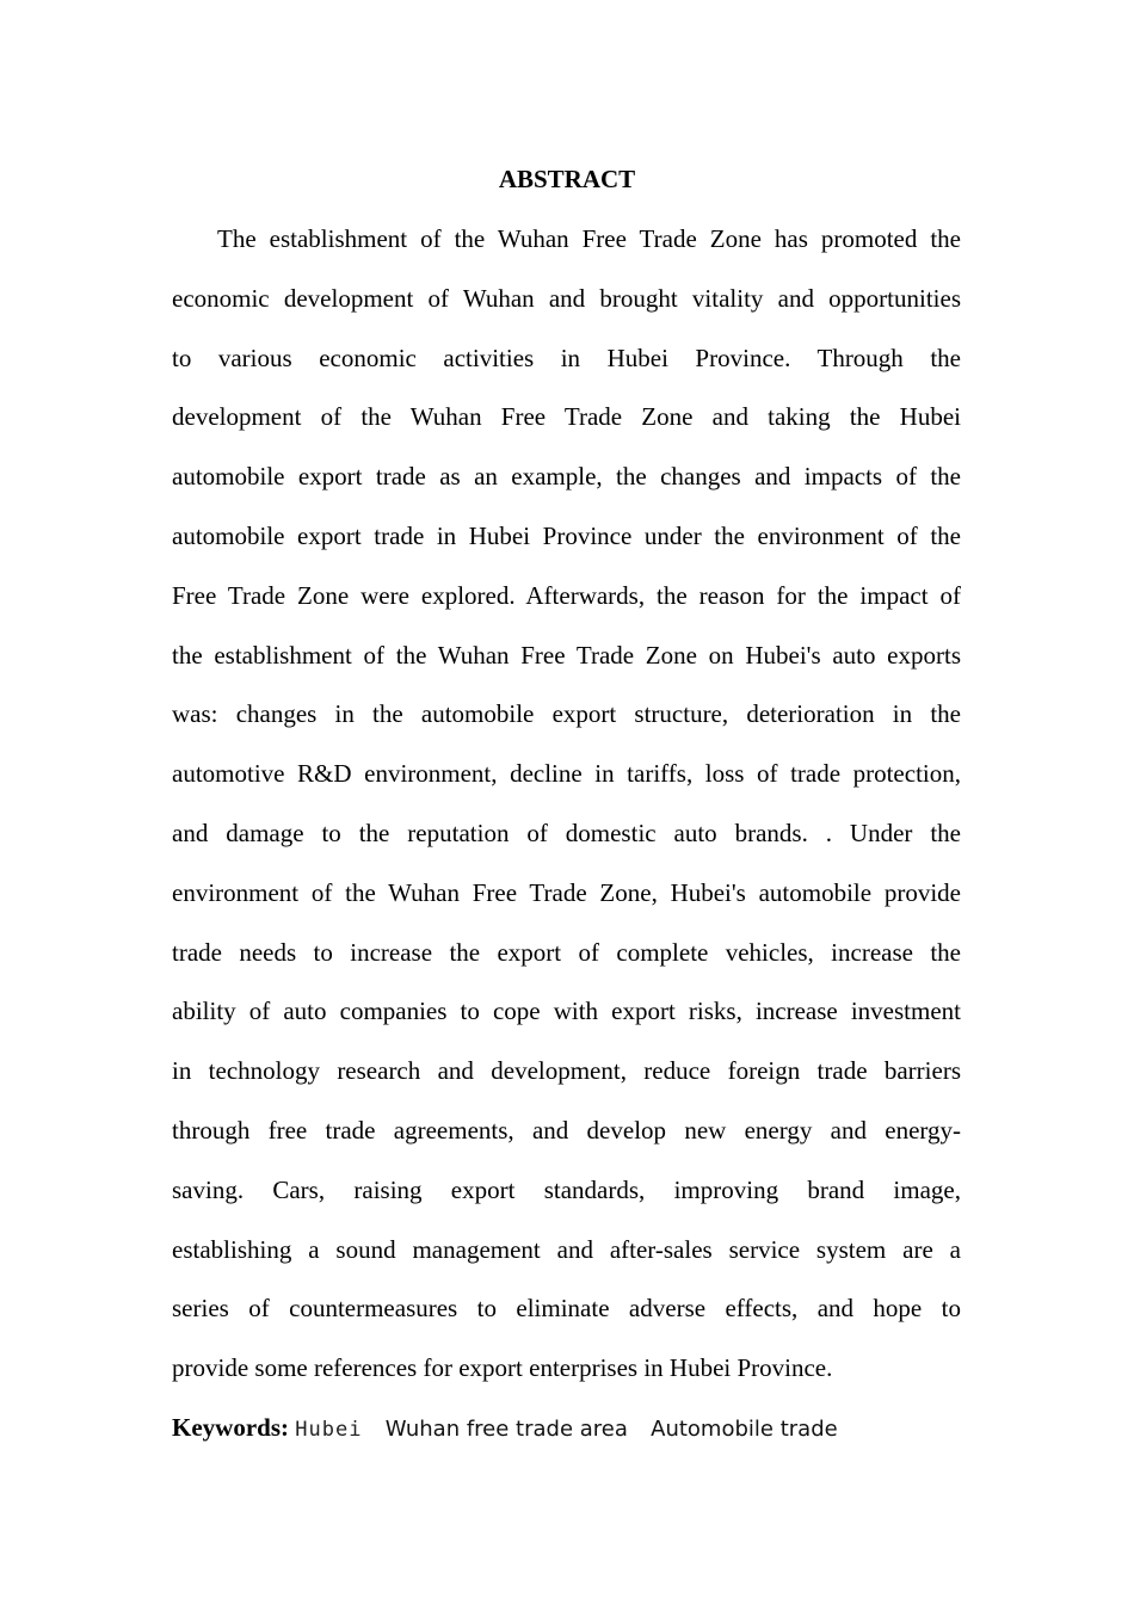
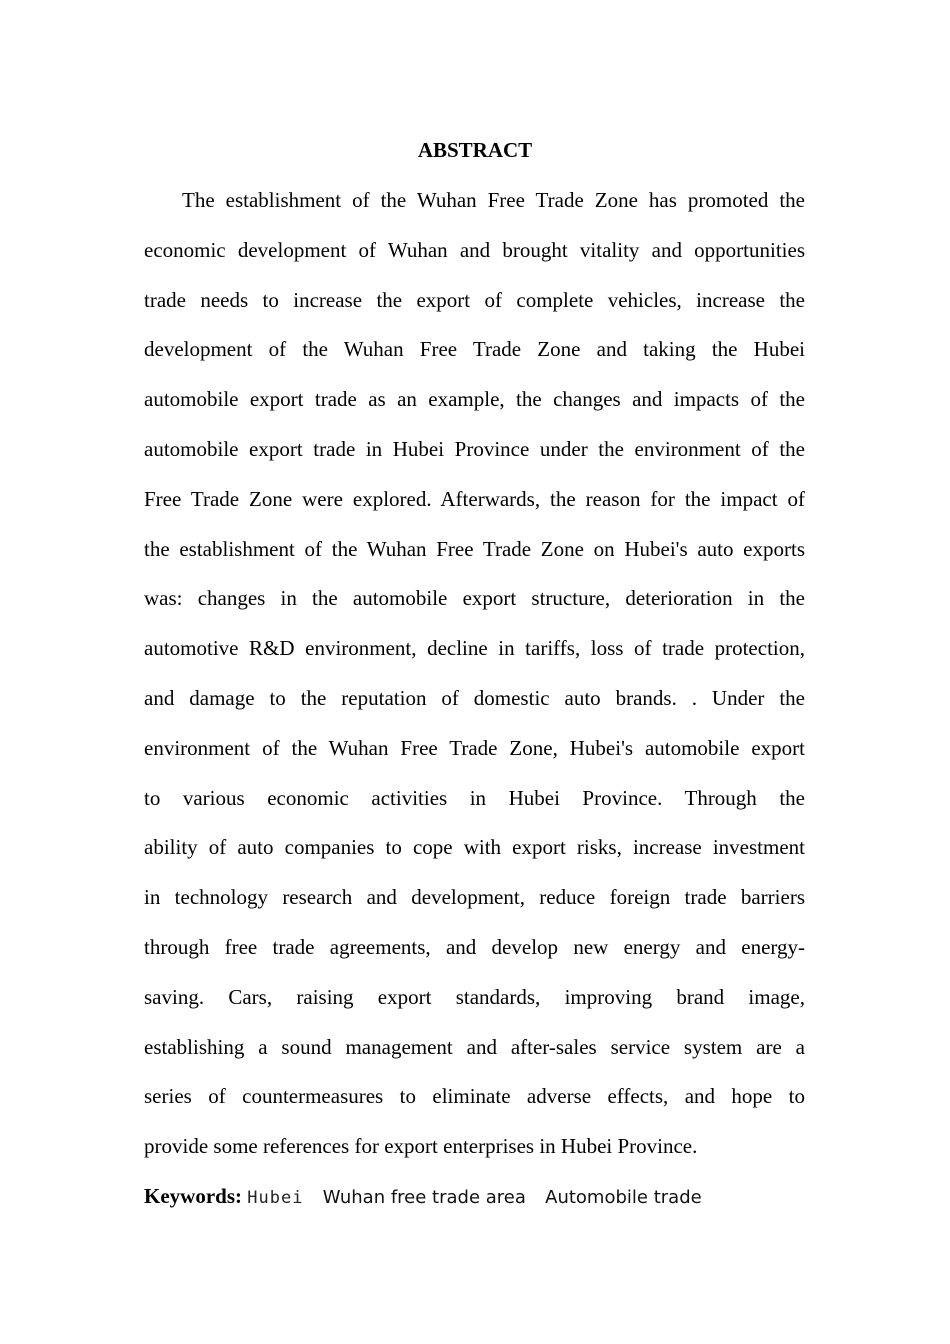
  ABSTRACT
  The establishment of the Wuhan Free Trade Zone has promoted the
  economic development of Wuhan and brought vitality and opportunities
- to various economic activities in Hubei Province. Through the
+ trade needs to increase the export of complete vehicles, increase the
  development of the Wuhan Free Trade Zone and taking the Hubei
  automobile export trade as an example, the changes and impacts of the
  automobile export trade in Hubei Province under the environment of the
  Free Trade Zone were explored. Afterwards, the reason for the impact of
  the establishment of the Wuhan Free Trade Zone on Hubei's auto exports
  was: changes in the automobile export structure, deterioration in the
  automotive R&D environment, decline in tariffs, loss of trade protection,
  and damage to the reputation of domestic auto brands. . Under the
- environment of the Wuhan Free Trade Zone, Hubei's automobile provide
+ environment of the Wuhan Free Trade Zone, Hubei's automobile export
- trade needs to increase the export of complete vehicles, increase the
+ to various economic activities in Hubei Province. Through the
  ability of auto companies to cope with export risks, increase investment
  in technology research and development, reduce foreign trade barriers
  through free trade agreements, and develop new energy and energy-
  saving. Cars, raising export standards, improving brand image,
  establishing a sound management and after-sales service system are a
  series of countermeasures to eliminate adverse effects, and hope to
  provide some references for export enterprises in Hubei Province.
  Keywords: Hubei Wuhan free trade area Automobile trade
